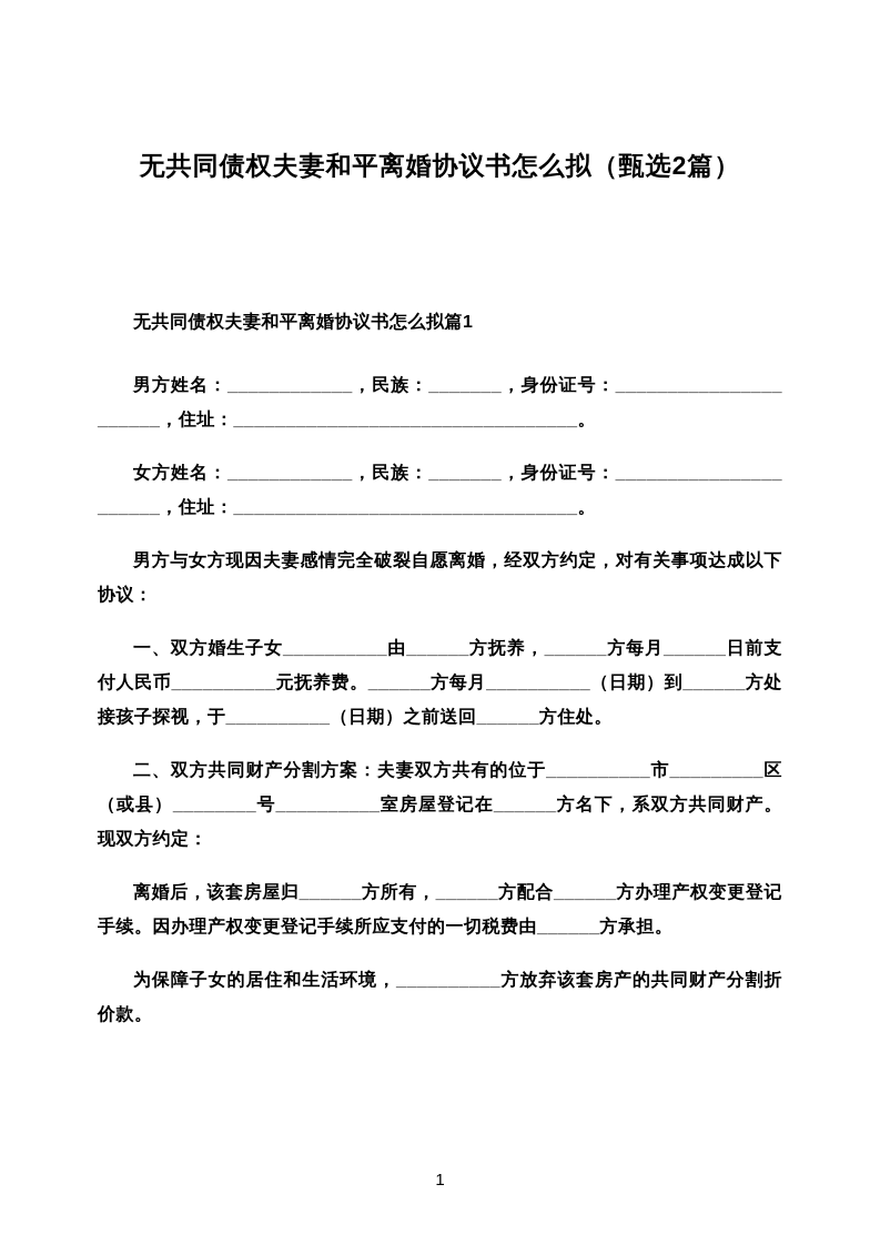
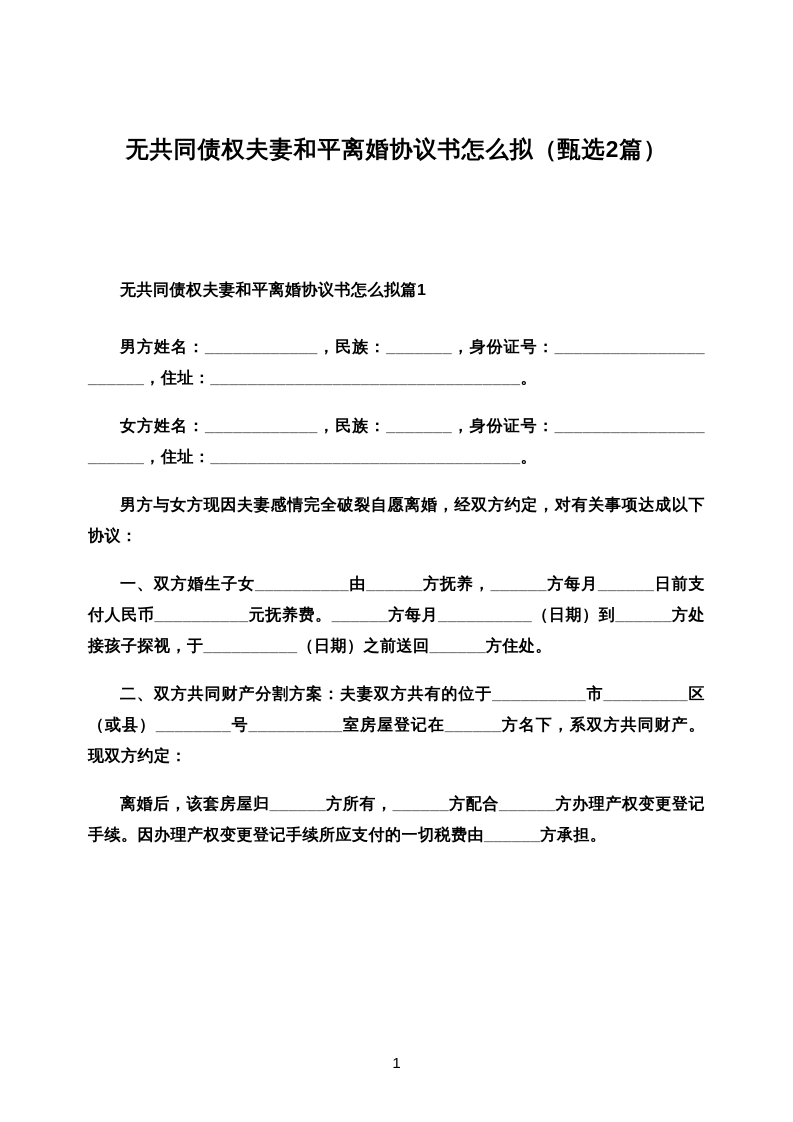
  无共同债权夫妻和平离婚协议书怎么拟（甄选2篇）
  无共同债权夫妻和平离婚协议书怎么拟篇1
  男方姓名：____________，民族：_______，身份证号：______________________，住址：_________________________________。
  女方姓名：____________，民族：_______，身份证号：______________________，住址：_________________________________。
  男方与女方现因夫妻感情完全破裂自愿离婚，经双方约定，对有关事项达成以下协议：
  一、双方婚生子女__________由______方抚养，______方每月______日前支付人民币__________元抚养费。______方每月__________（日期）到______方处接孩子探视，于__________（日期）之前送回______方住处。
  二、双方共同财产分割方案：夫妻双方共有的位于__________市_________区（或县）________号__________室房屋登记在______方名下，系双方共同财产。现双方约定：
  离婚后，该套房屋归______方所有，______方配合______方办理产权变更登记手续。因办理产权变更登记手续所应支付的一切税费由______方承担。
- 为保障子女的居住和生活环境，__________方放弃该套房产的共同财产分割折价款。
  1
